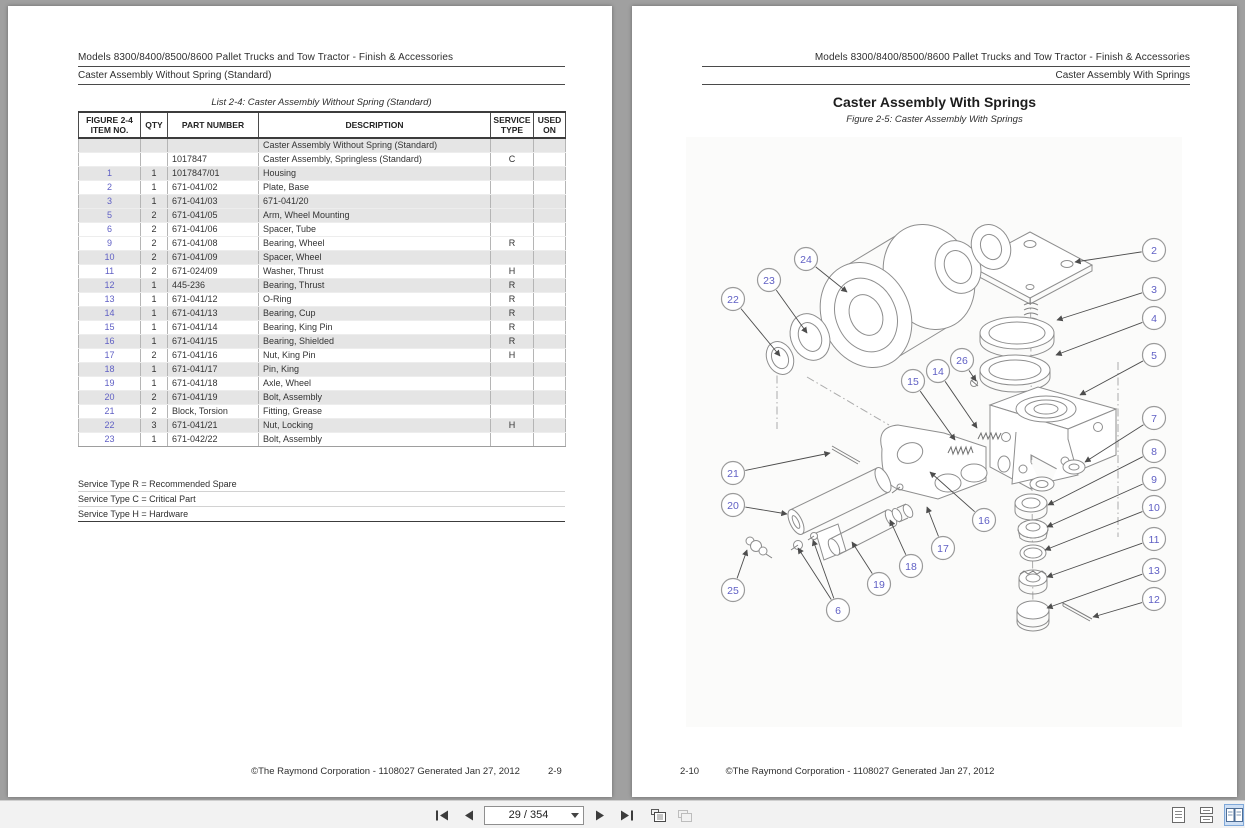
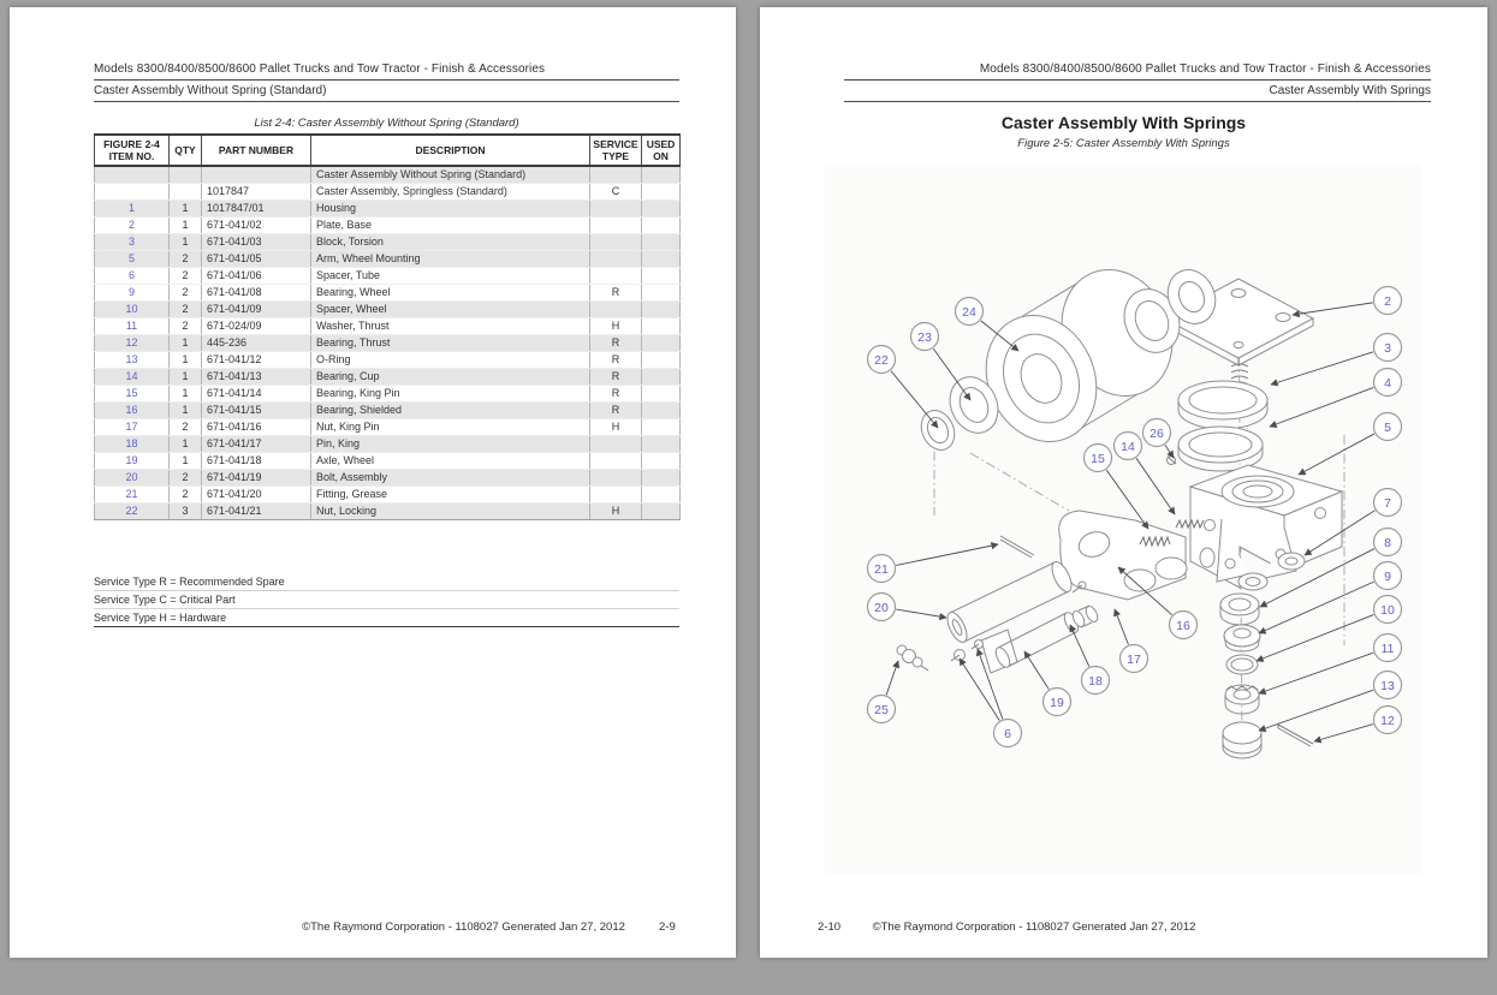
  Models 8300/8400/8500/8600 Pallet Trucks and Tow Tractor - Finish & Accessories
  Caster Assembly Without Spring (Standard)
  List 2-4: Caster Assembly Without Spring (Standard)
  FIGURE 2-4ITEM NO.	QTY	PART NUMBER	DESCRIPTION	SERVICETYPE	USEDON
  			Caster Assembly Without Spring (Standard)
  		1017847	Caster Assembly, Springless (Standard)	C
  1	1	1017847/01	Housing
  2	1	671-041/02	Plate, Base
- 3	1	671-041/03	671-041/20
+ 3	1	671-041/03	Block, Torsion
  5	2	671-041/05	Arm, Wheel Mounting
  6	2	671-041/06	Spacer, Tube
  9	2	671-041/08	Bearing, Wheel	R
  10	2	671-041/09	Spacer, Wheel
  11	2	671-024/09	Washer, Thrust	H
  12	1	445-236	Bearing, Thrust	R
  13	1	671-041/12	O-Ring	R
  14	1	671-041/13	Bearing, Cup	R
  15	1	671-041/14	Bearing, King Pin	R
  16	1	671-041/15	Bearing, Shielded	R
  17	2	671-041/16	Nut, King Pin	H
  18	1	671-041/17	Pin, King
  19	1	671-041/18	Axle, Wheel
  20	2	671-041/19	Bolt, Assembly
- 21	2	Block, Torsion	Fitting, Grease
+ 21	2	671-041/20	Fitting, Grease
  22	3	671-041/21	Nut, Locking	H
- 23	1	671-042/22	Bolt, Assembly
  Service Type R = Recommended Spare
  Service Type C = Critical Part
  Service Type H = Hardware
  ©The Raymond Corporation - 1108027 Generated Jan 27, 2012
  2-9
  Models 8300/8400/8500/8600 Pallet Trucks and Tow Tractor - Finish & Accessories
  Caster Assembly With Springs
  Caster Assembly With Springs
  Figure 2-5: Caster Assembly With Springs
  24
  2
  23
  22
  3
  4
  5
  26
  14
  15
  7
  8
  21
  9
  20
  10
  16
  11
  17
  18
  13
  19
  25
  12
  6
  2-10
  ©The Raymond Corporation - 1108027 Generated Jan 27, 2012
- 29 / 354
